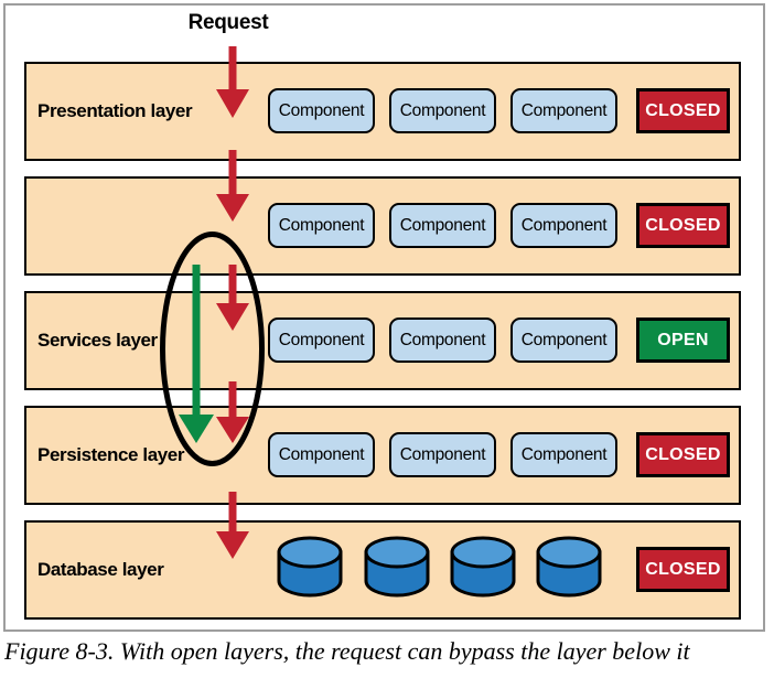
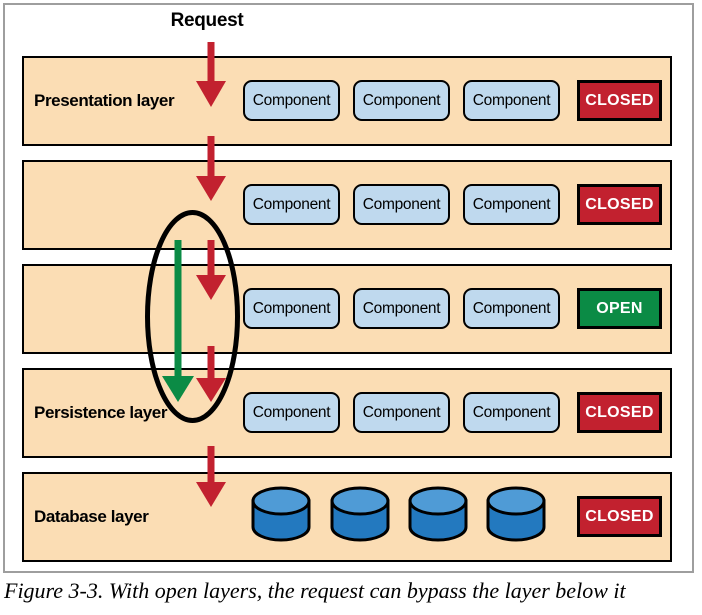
  Request
  Presentation layer
  Component
  Component
  Component
  CLOSED
  Component
  Component
  Component
  CLOSED
- Services layer
  Component
  Component
  Component
  OPEN
  Persistence layer
  Component
  Component
  Component
  CLOSED
  Database layer
  CLOSED
- Figure 8-3. With open layers, the request can bypass the layer below it
+ Figure 3-3. With open layers, the request can bypass the layer below it
